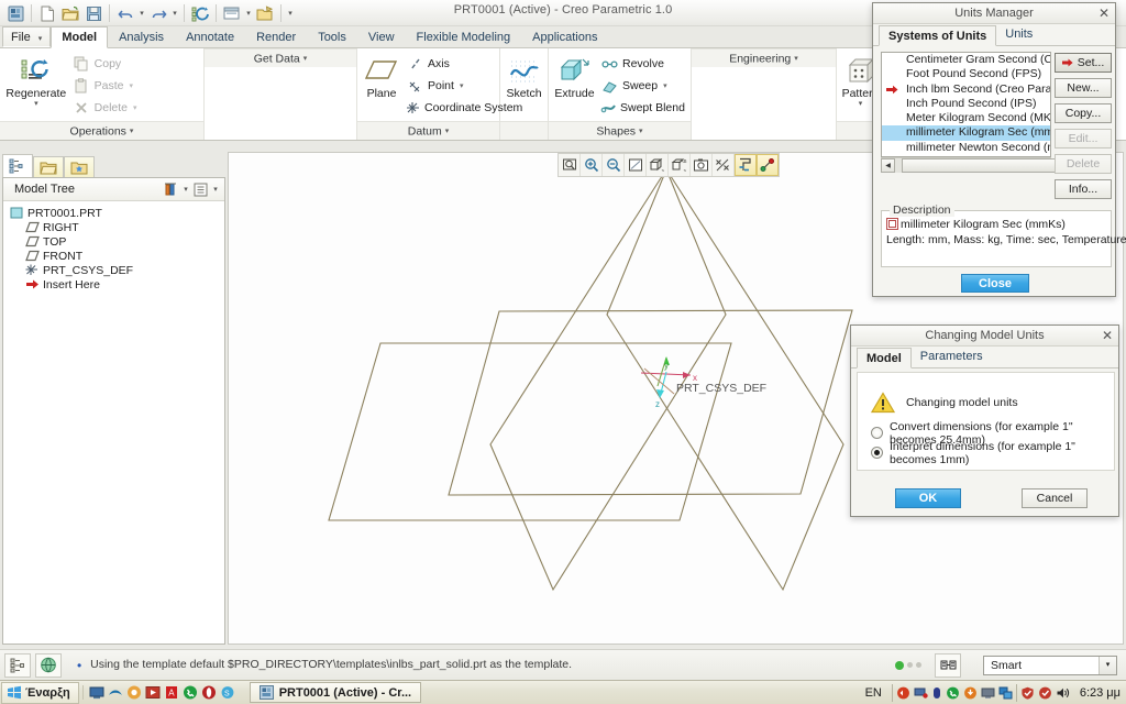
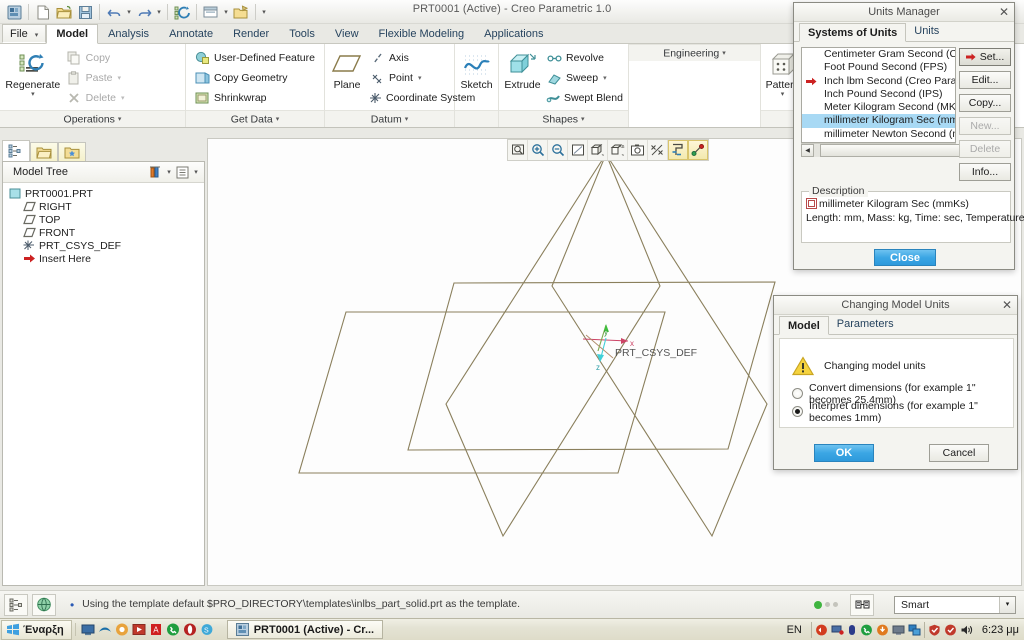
  PRT0001 (Active) - Creo Parametric 1.0
  File
  Model
  Analysis
  Annotate
  Render
  Tools
  View
  Flexible Modeling
  Applications
  Regenerate
  Copy
  Paste
  Delete
  Operations
+ User-Defined Feature
+ Copy Geometry
+ Shrinkwrap
  Get Data
  Plane
  Axis
  Point
  Coordinate System
  Datum
  Sketch
  Extrude
  Revolve
  Sweep
  Swept Blend
  Shapes
  Engineering
  Patter
  Model Tree
  PRT0001.PRT
  RIGHT
  TOP
  FRONT
  PRT_CSYS_DEF
  Insert Here
  y
  x
  z
  PRT_CSYS_DEF
  Units Manager
  ✕
  Systems of Units
  Units
  Centimeter Gram Second (C
  Foot Pound Second (FPS)
  Inch lbm Second (Creo Para
  Inch Pound Second (IPS)
  Meter Kilogram Second (MK
  millimeter Kilogram Sec (mm
  millimeter Newton Second (
  Set...
- New...
+ Edit...
  Copy...
- Edit...
+ New...
  Delete
  Info...
  Description
  millimeter Kilogram Sec (mmKs)
  Length: mm, Mass: kg, Time: sec, Temperature
  Close
  Changing Model Units
  ✕
  Model
  Parameters
  Changing model units
  Convert dimensions (for example 1" becomes 25.4mm)
  Interpret dimensions (for example 1" becomes 1mm)
  OK
  Cancel
  • Using the template default $PRO_DIRECTORY\templates\inlbs_part_solid.prt as the template.
  Smart
  Έναρξη
  A
  PRT0001 (Active) - Cr...
  EN
  6:23 μμ
